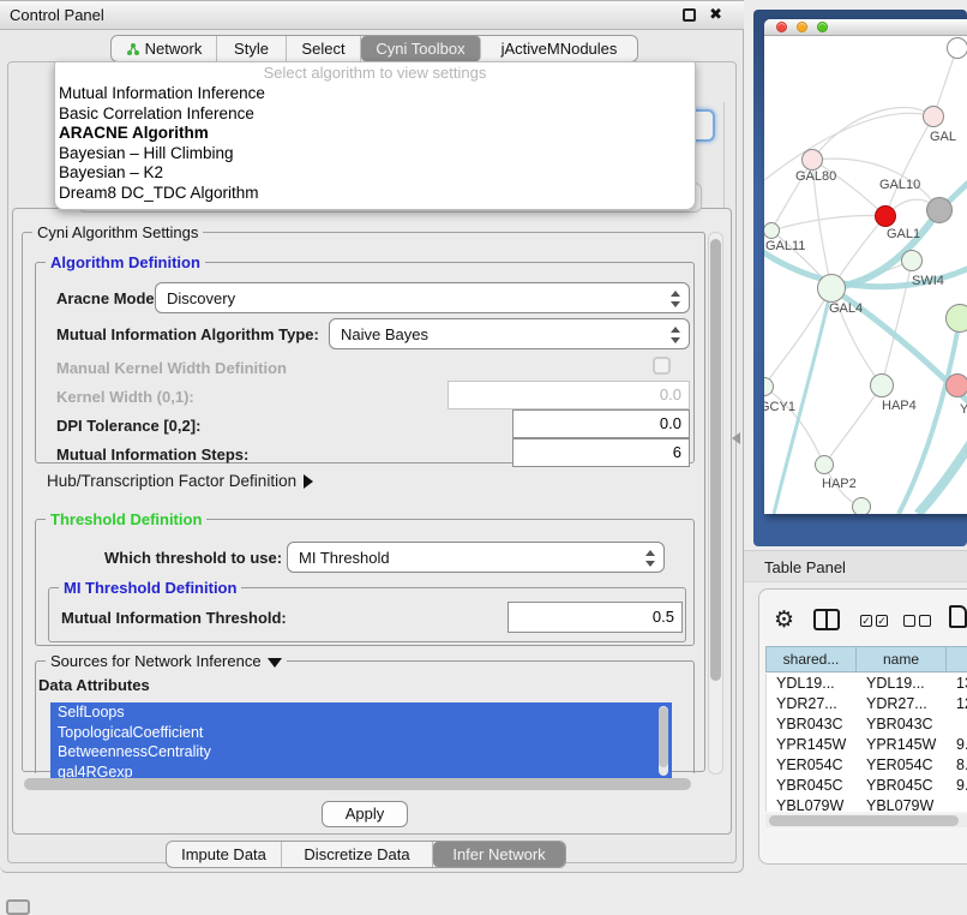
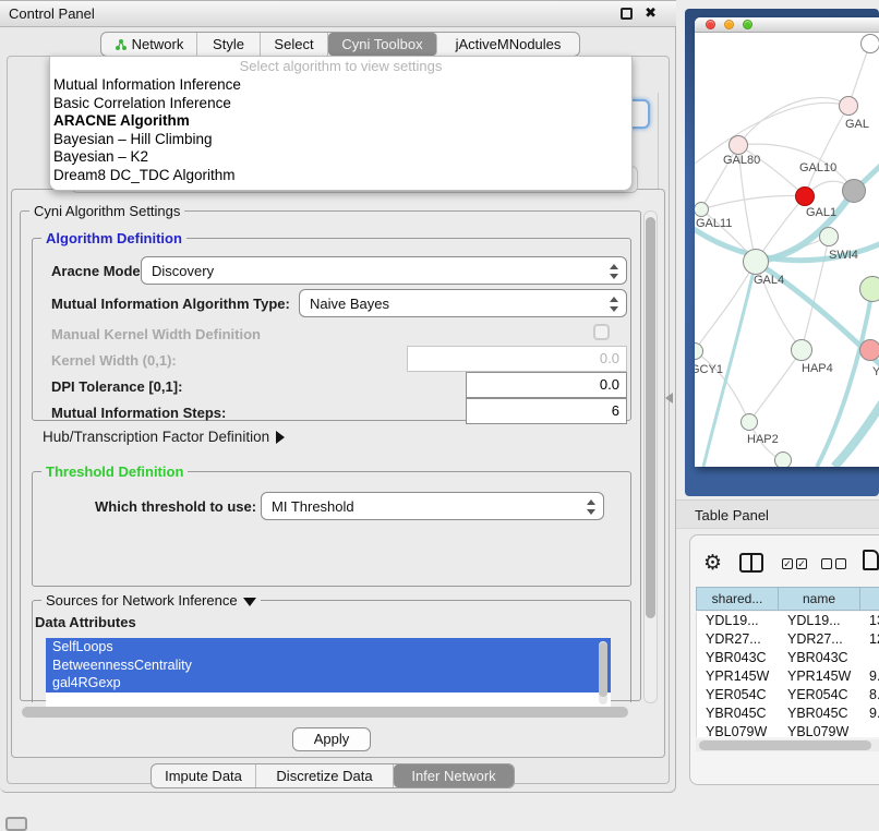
  Control Panel
  ✖
  Network
  Style
  Select
  Cyni Toolbox
  jActiveMNodules
  Select algorithm to view settings
  Mutual Information Inference
  Basic Correlation Inference
  ARACNE Algorithm
  Bayesian – Hill Climbing
  Bayesian – K2
  Dream8 DC_TDC Algorithm
  Cyni Algorithm Settings
  Algorithm Definition
  Aracne Mode
  Discovery
  Mutual Information Algorithm Type:
  Naive Bayes
  Manual Kernel Width Definition
  Kernel Width (0,1):
  0.0
- DPI Tolerance [0,2]:
+ DPI Tolerance [0,1]:
  0.0
  Mutual Information Steps:
  6
  Hub/Transcription Factor Definition
  Threshold Definition
  Which threshold to use:
  MI Threshold
- MI Threshold Definition
- Mutual Information Threshold:
- 0.5
  Sources for Network Inference
  Data Attributes
  SelfLoops
- TopologicalCoefficient
  BetweennessCentrality
  gal4RGexp
  Apply
  Impute Data
  Discretize Data
  Infer Network
  GAL
  GAL80
  GAL10
  GAL11
  GAL1
  SWI4
  GAL4
  GCY1
  HAP4
  Y
  HAP2
  Table Panel
  ⚙
  ✓
  ✓
  shared...
  name
  YDL19...
  YDL19...
  YDR27...
  YDR27...
  YBR043C
  YBR043C
  YPR145W
  YPR145W
  YER054C
  YER054C
  YBR045C
  YBR045C
  YBL079W
  YBL079W
